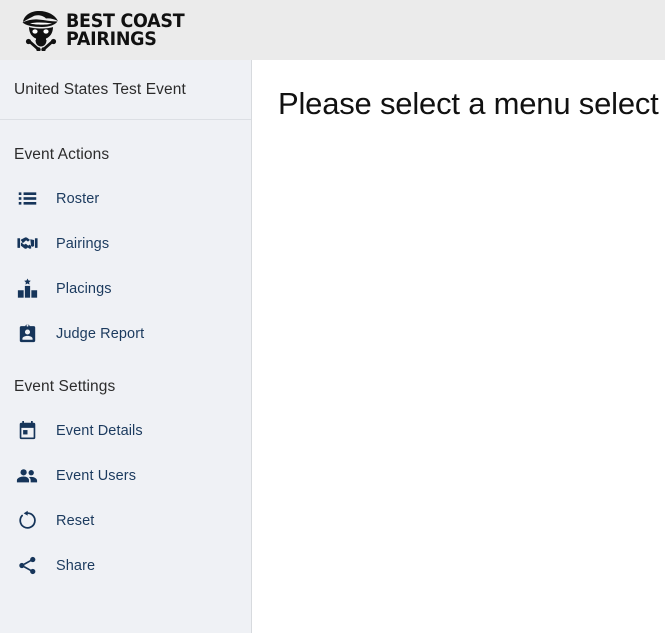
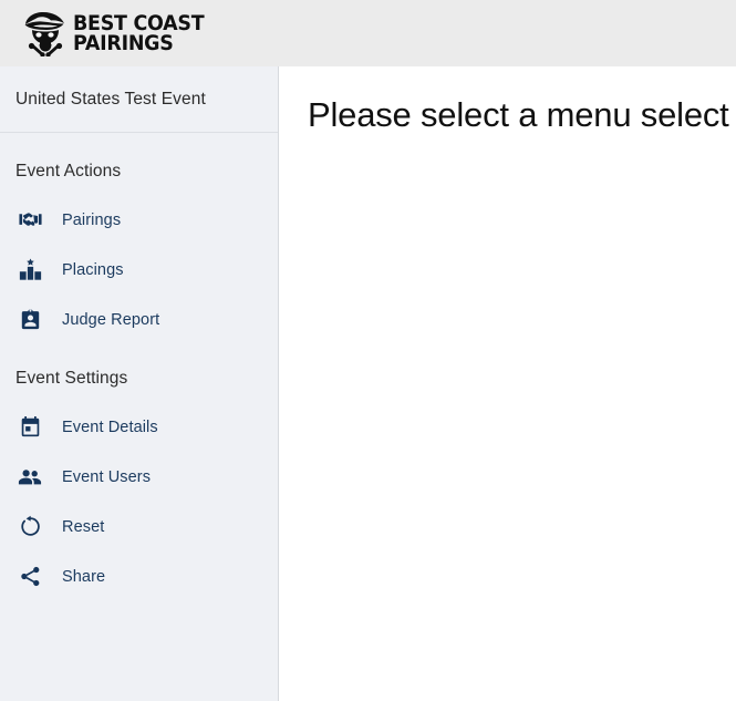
  BEST COAST
  PAIRINGS
  United States Test Event
  Event Actions
- Roster
  Pairings
  Placings
  Judge Report
  Event Settings
  Event Details
  Event Users
  Reset
  Share
  Please select a menu select
